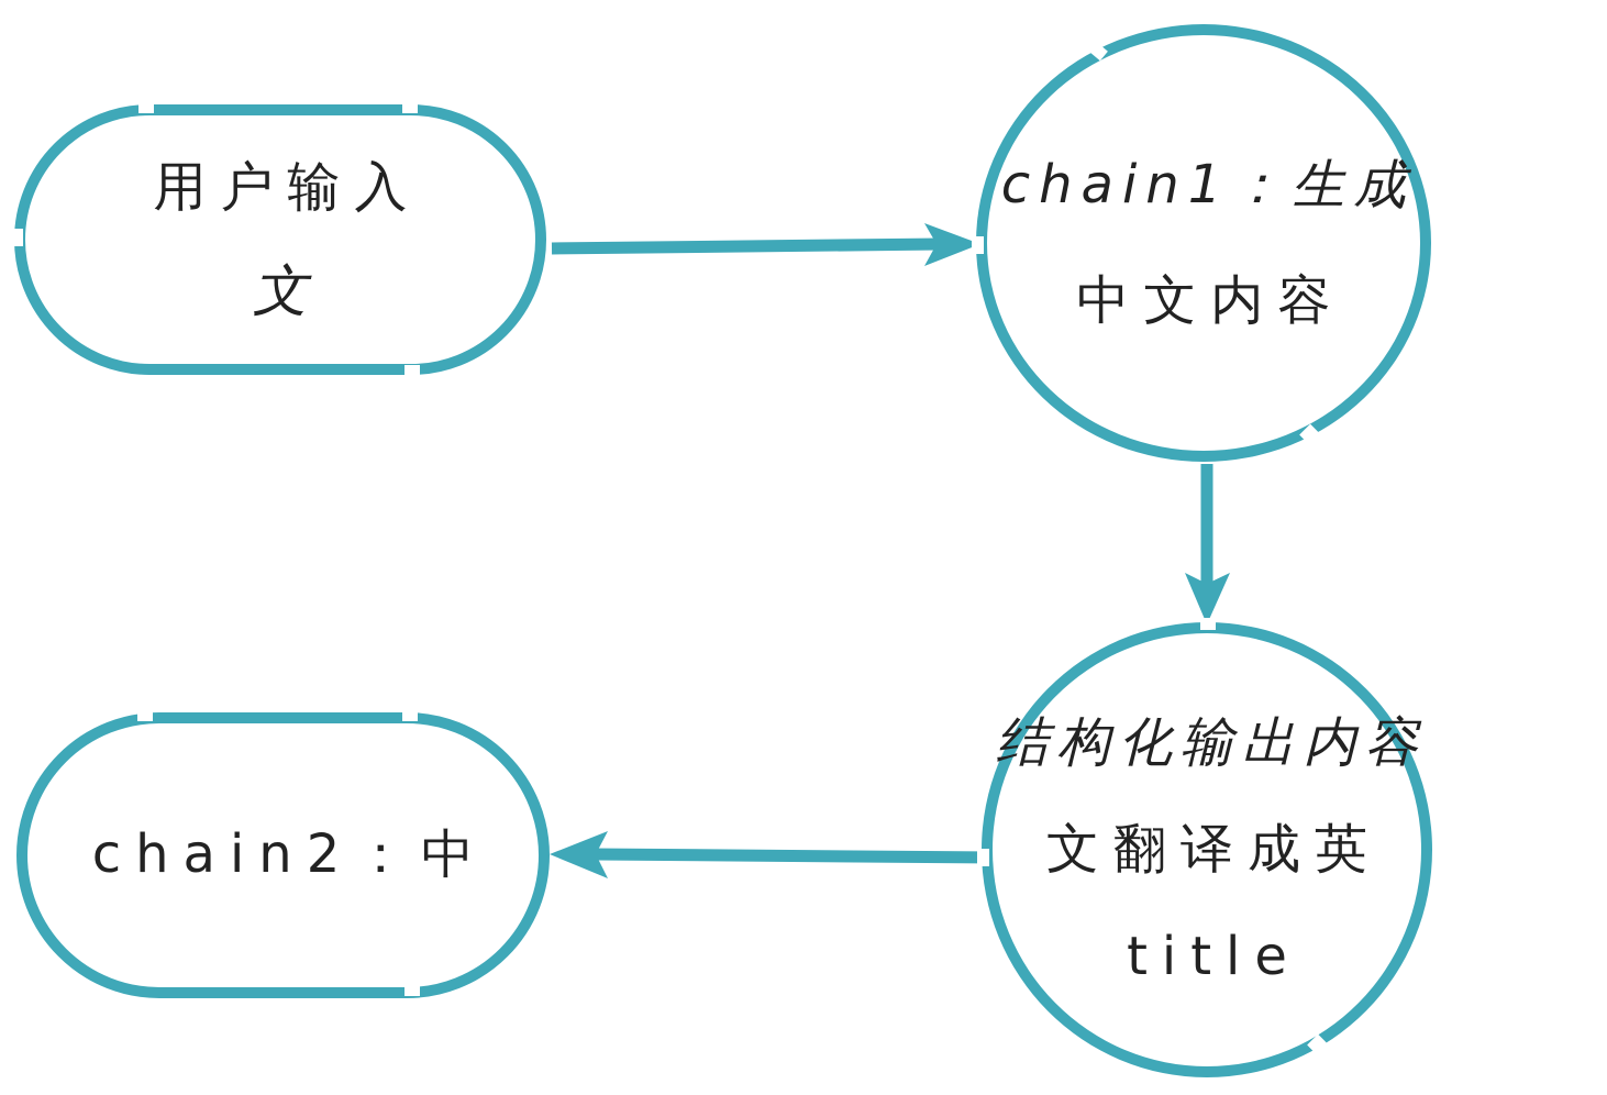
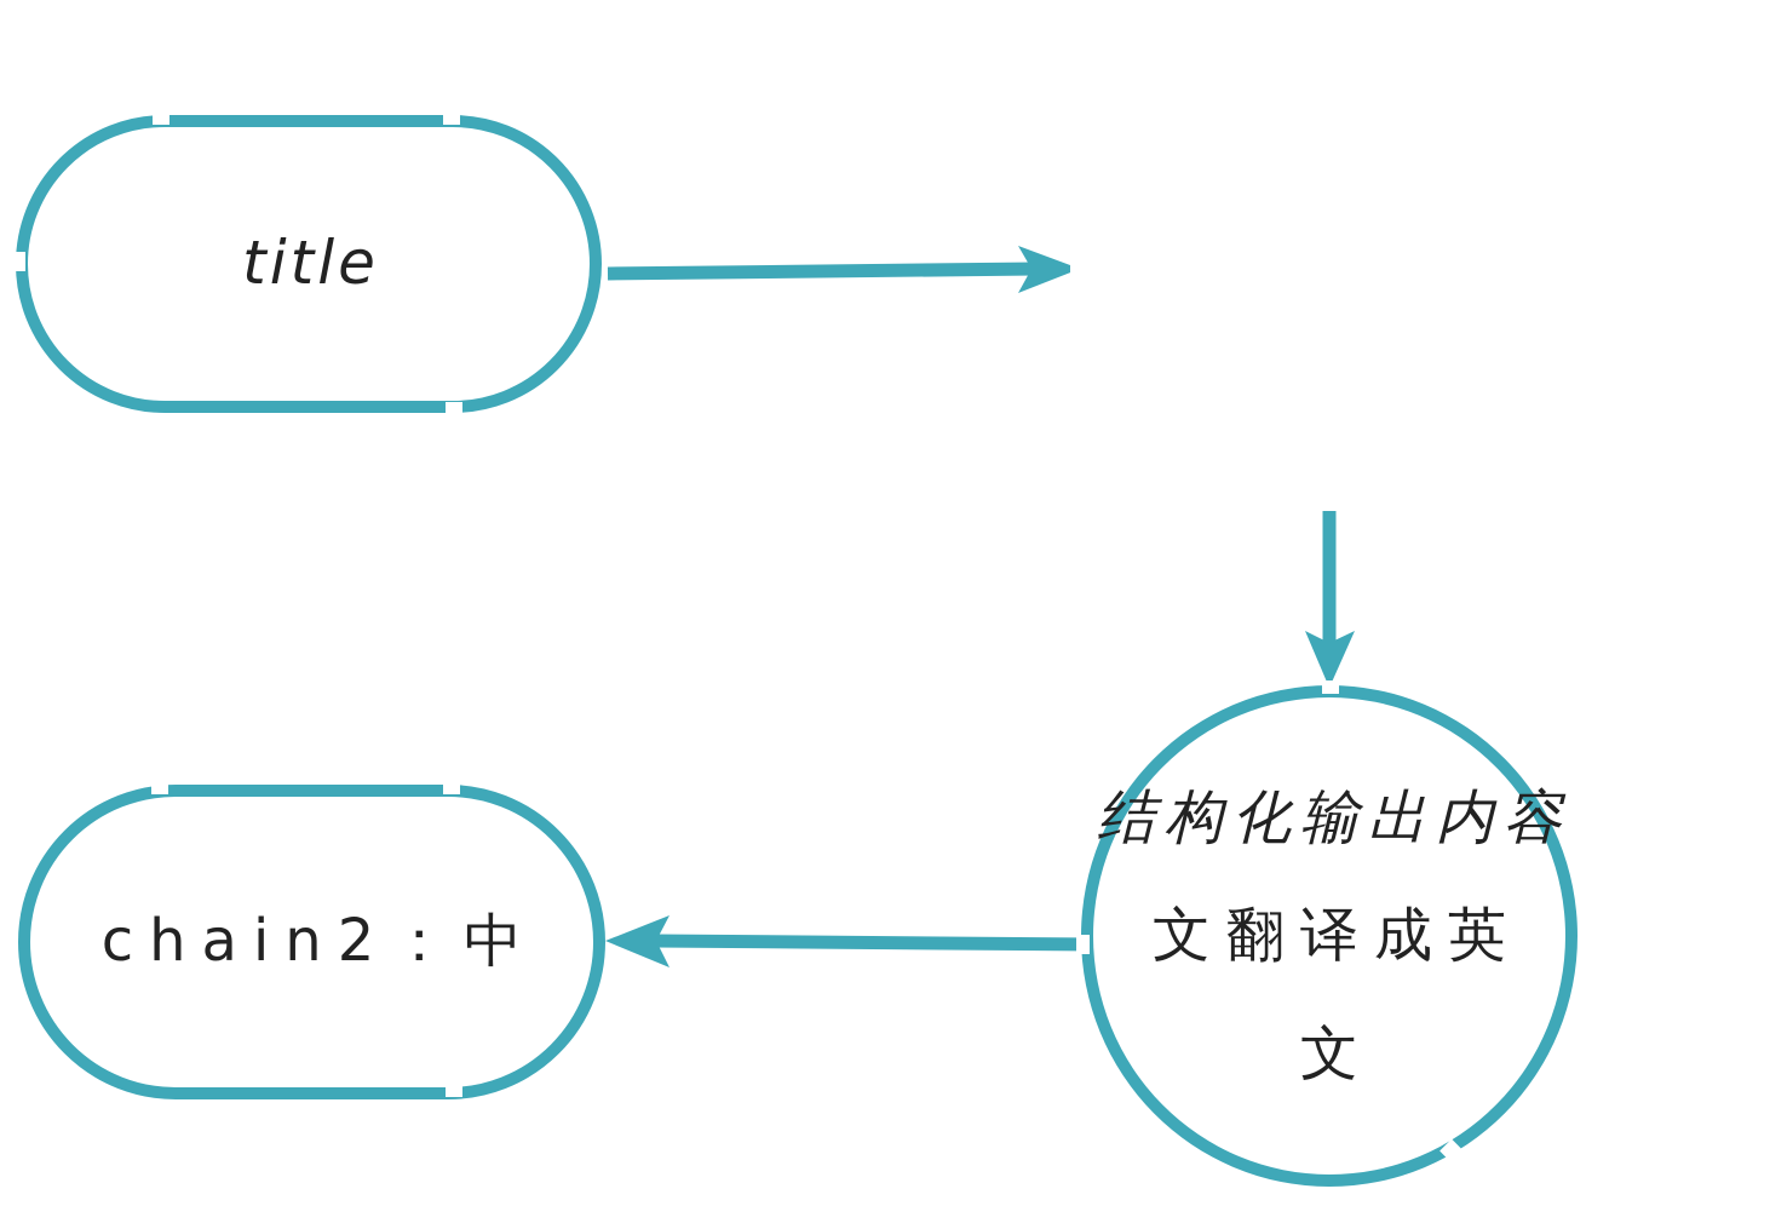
- 用户输入
- 文
+ title
- chain1：生成
- 中文内容
  结构化输出内容
  文翻译成英
- title
+ 文
  chain2：中
